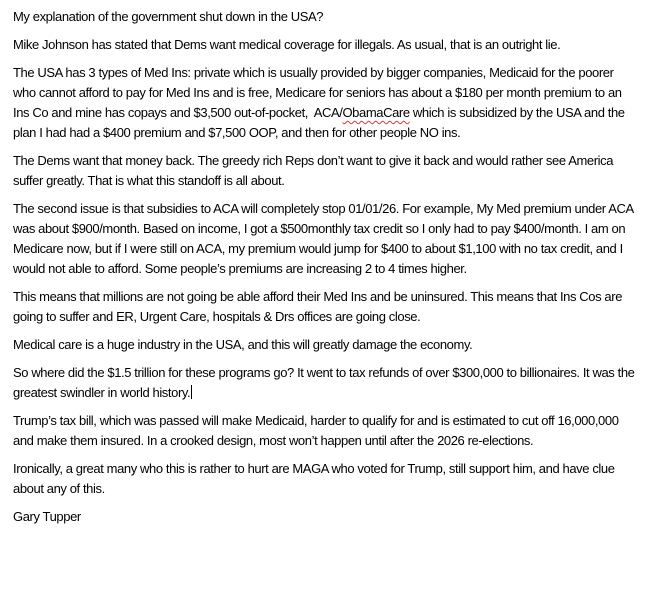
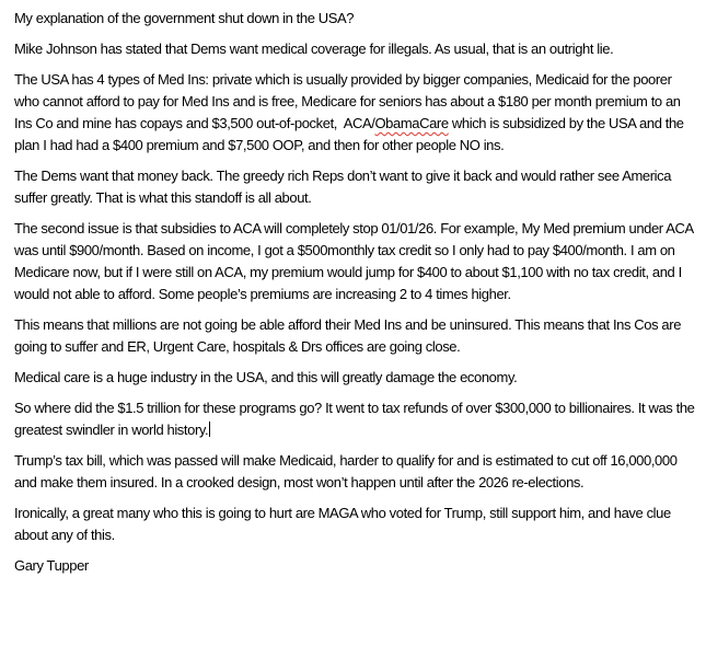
  My explanation of the government shut down in the USA?
  Mike Johnson has stated that Dems want medical coverage for illegals. As usual, that is an outright lie.
- The USA has 3 types of Med Ins: private which is usually provided by bigger companies, Medicaid for the poorer who cannot afford to pay for Med Ins and is free, Medicare for seniors has about a $180 per month premium to an Ins Co and mine has copays and $3,500 out-of-pocket, ACA/ObamaCare which is subsidized by the USA and the plan I had had a $400 premium and $7,500 OOP, and then for other people NO ins.
+ The USA has 4 types of Med Ins: private which is usually provided by bigger companies, Medicaid for the poorer who cannot afford to pay for Med Ins and is free, Medicare for seniors has about a $180 per month premium to an Ins Co and mine has copays and $3,500 out-of-pocket, ACA/ObamaCare which is subsidized by the USA and the plan I had had a $400 premium and $7,500 OOP, and then for other people NO ins.
  The Dems want that money back. The greedy rich Reps don’t want to give it back and would rather see America suffer greatly. That is what this standoff is all about.
- The second issue is that subsidies to ACA will completely stop 01/01/26. For example, My Med premium under ACA was about $900/month. Based on income, I got a $500monthly tax credit so I only had to pay $400/month. I am on Medicare now, but if I were still on ACA, my premium would jump for $400 to about $1,100 with no tax credit, and I would not able to afford. Some people’s premiums are increasing 2 to 4 times higher.
+ The second issue is that subsidies to ACA will completely stop 01/01/26. For example, My Med premium under ACA was until $900/month. Based on income, I got a $500monthly tax credit so I only had to pay $400/month. I am on Medicare now, but if I were still on ACA, my premium would jump for $400 to about $1,100 with no tax credit, and I would not able to afford. Some people’s premiums are increasing 2 to 4 times higher.
  This means that millions are not going be able afford their Med Ins and be uninsured. This means that Ins Cos are going to suffer and ER, Urgent Care, hospitals & Drs offices are going close.
  Medical care is a huge industry in the USA, and this will greatly damage the economy.
  So where did the $1.5 trillion for these programs go? It went to tax refunds of over $300,000 to billionaires. It was the greatest swindler in world history.
  Trump’s tax bill, which was passed will make Medicaid, harder to qualify for and is estimated to cut off 16,000,000 and make them insured. In a crooked design, most won’t happen until after the 2026 re-elections.
- Ironically, a great many who this is rather to hurt are MAGA who voted for Trump, still support him, and have clue about any of this.
+ Ironically, a great many who this is going to hurt are MAGA who voted for Trump, still support him, and have clue about any of this.
  Gary Tupper
